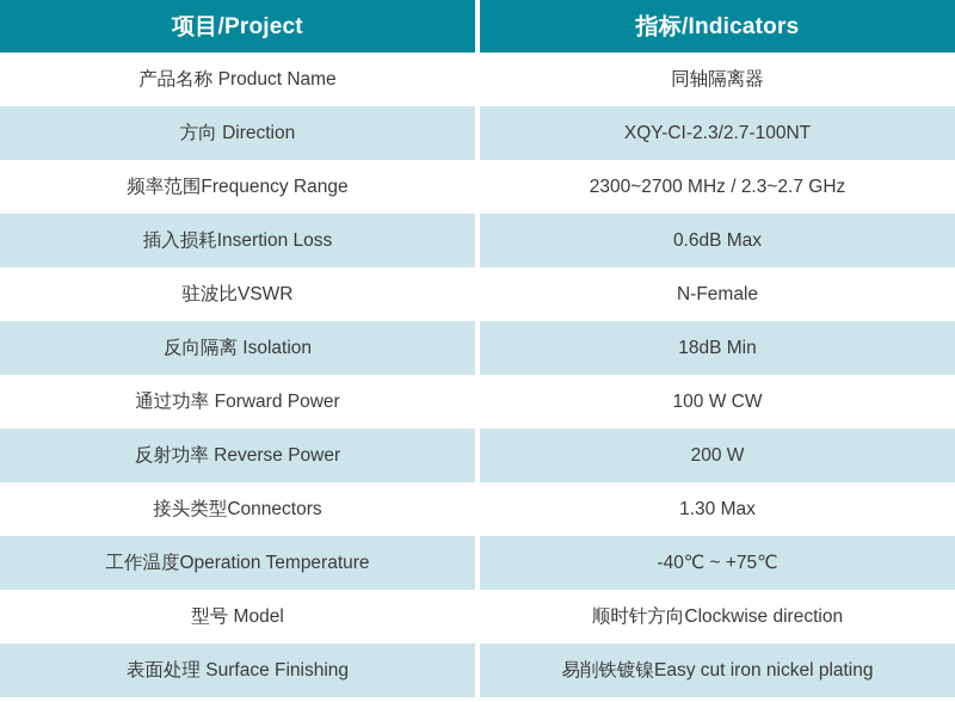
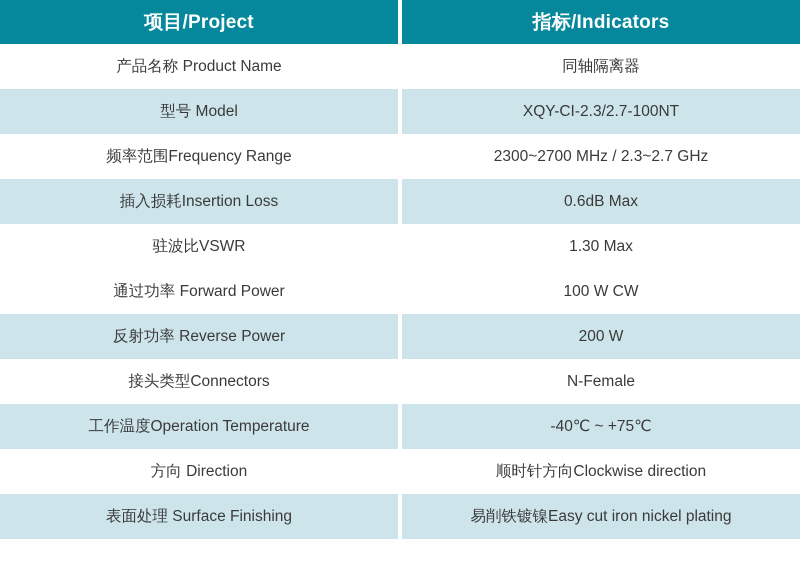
  项目/Project	指标/Indicators
  产品名称 Product Name	同轴隔离器
- 方向 Direction	XQY-CI-2.3/2.7-100NT
+ 型号 Model	XQY-CI-2.3/2.7-100NT
  频率范围Frequency Range	2300~2700 MHz / 2.3~2.7 GHz
  插入损耗Insertion Loss	0.6dB Max
- 驻波比VSWR	N-Female
+ 驻波比VSWR	1.30 Max
- 反向隔离 Isolation	18dB Min
  通过功率 Forward Power	100 W CW
  反射功率 Reverse Power	200 W
- 接头类型Connectors	1.30 Max
+ 接头类型Connectors	N-Female
  工作温度Operation Temperature	-40℃ ~ +75℃
- 型号 Model	顺时针方向Clockwise direction
+ 方向 Direction	顺时针方向Clockwise direction
  表面处理 Surface Finishing	易削铁镀镍Easy cut iron nickel plating
